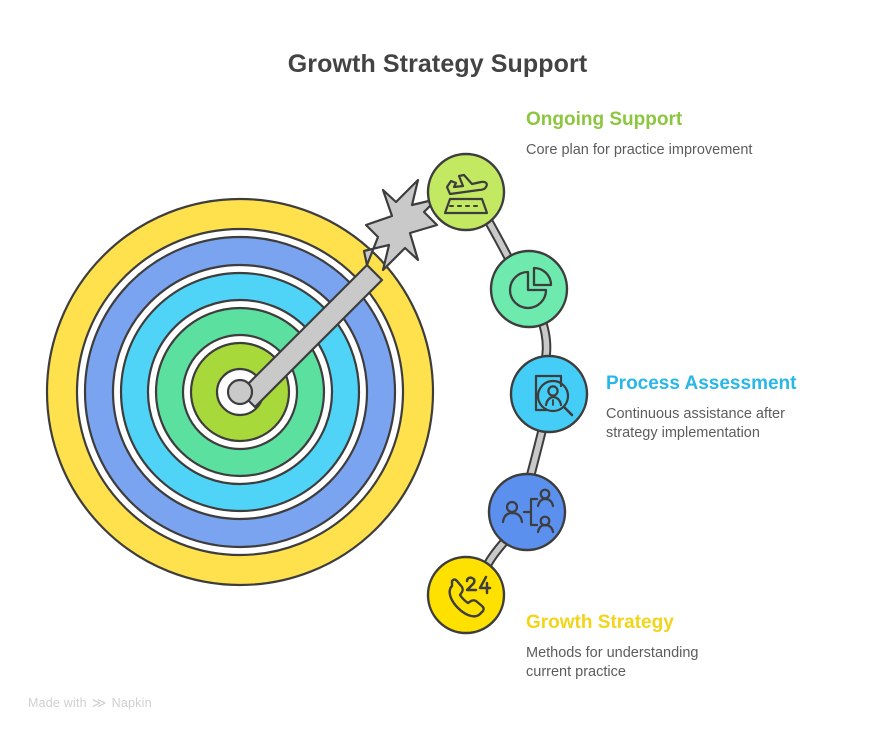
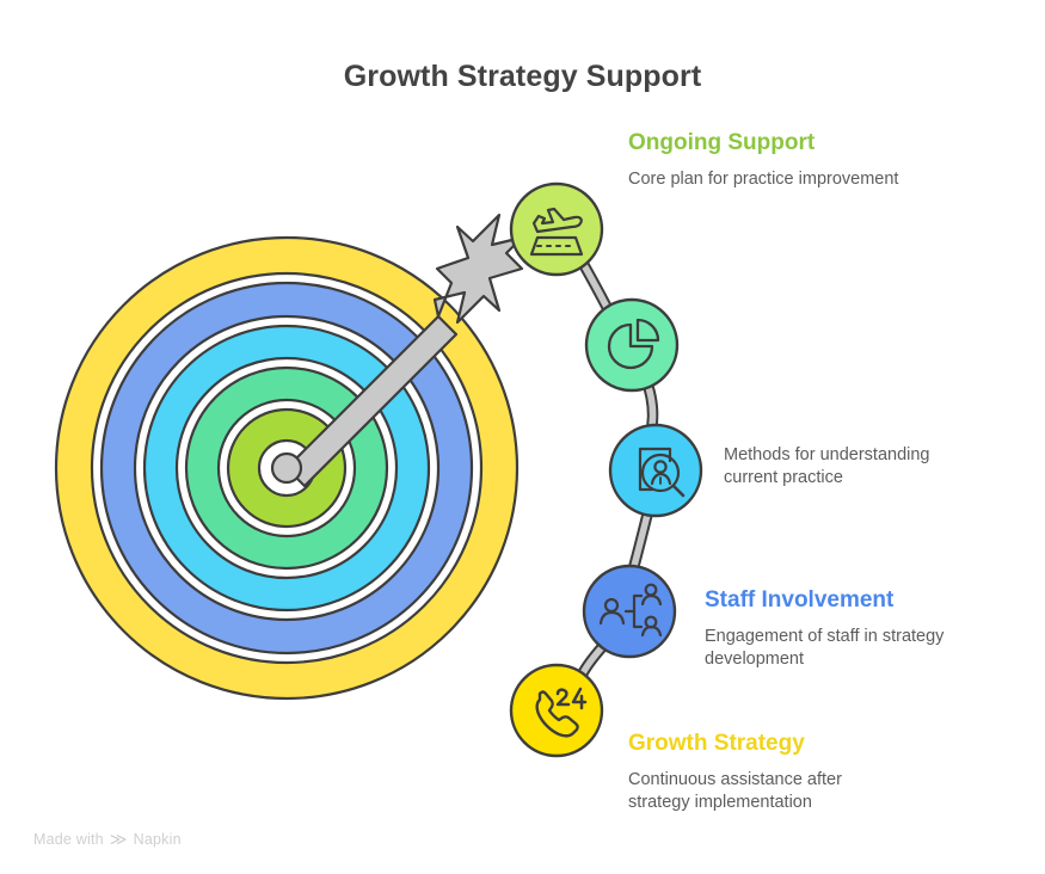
  Growth Strategy Support
  Ongoing Support
  Core plan for practice improvement
- Process Assessment
- Continuous assistance after strategy implementation
+ Methods for understanding current practice
+ Staff Involvement
+ Engagement of staff in strategy development
  Growth Strategy
- Methods for understanding current practice
+ Continuous assistance after strategy implementation
  Made with
  ≫
  Napkin
